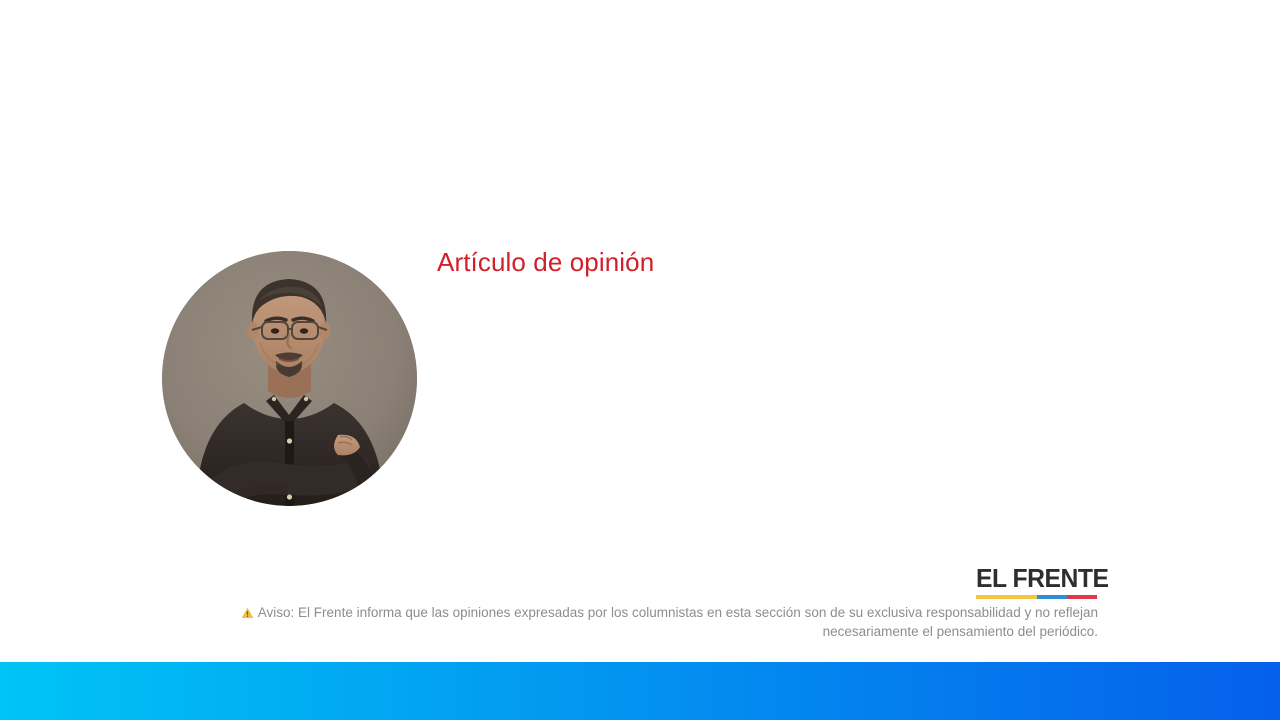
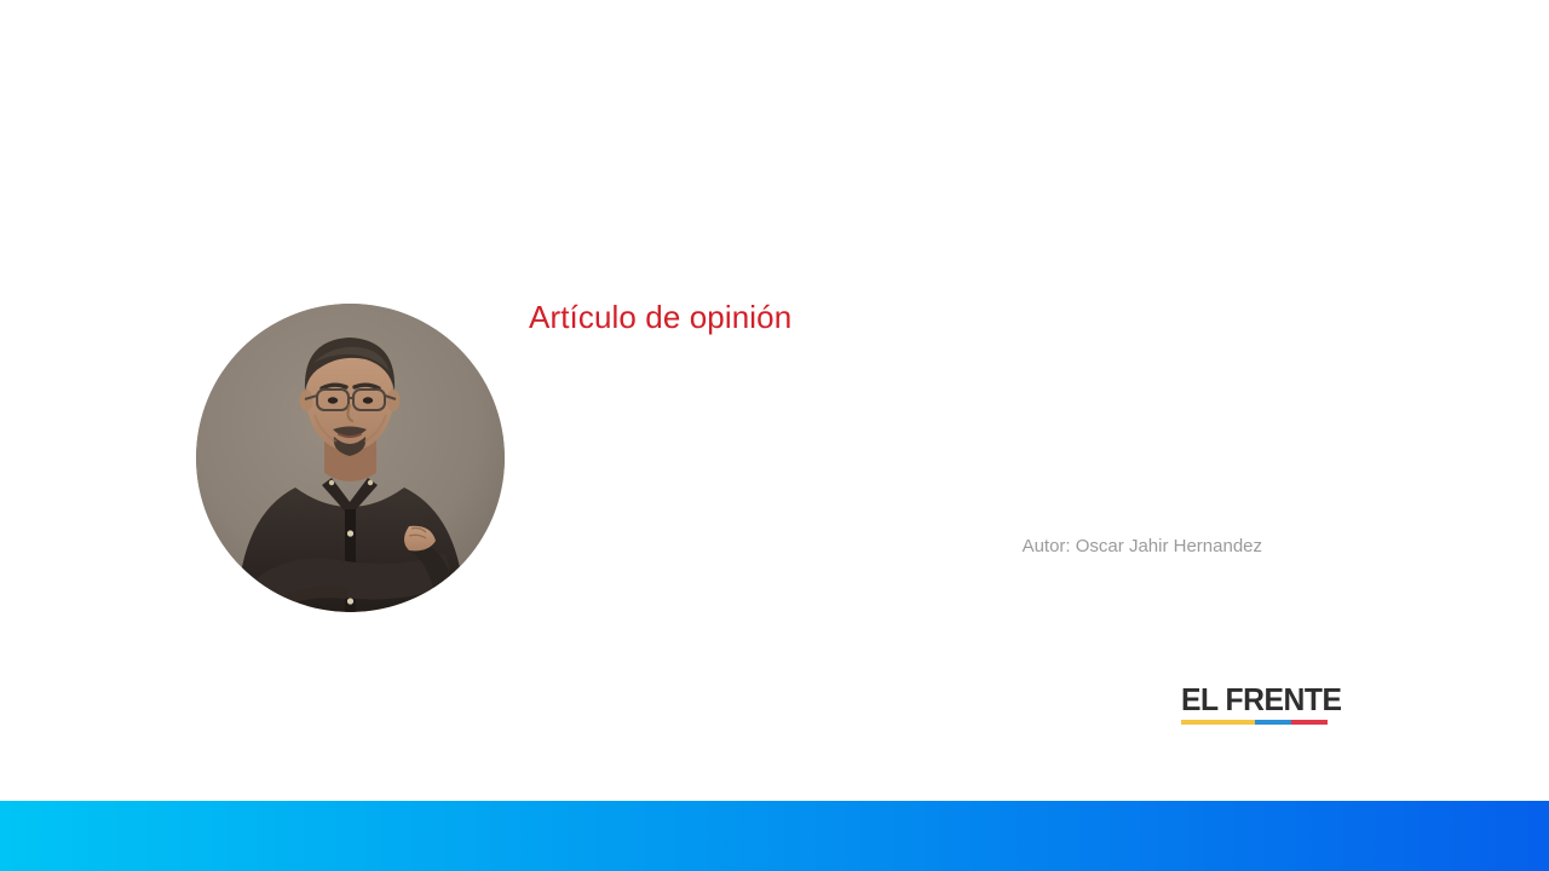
  Artículo de opinión
+ Autor: Oscar Jahir Hernandez
  EL FRENTE
- Aviso: El Frente informa que las opiniones expresadas por los columnistas en esta sección son de su exclusiva responsabilidad y no reflejan necesariamente el pensamiento del periódico.
